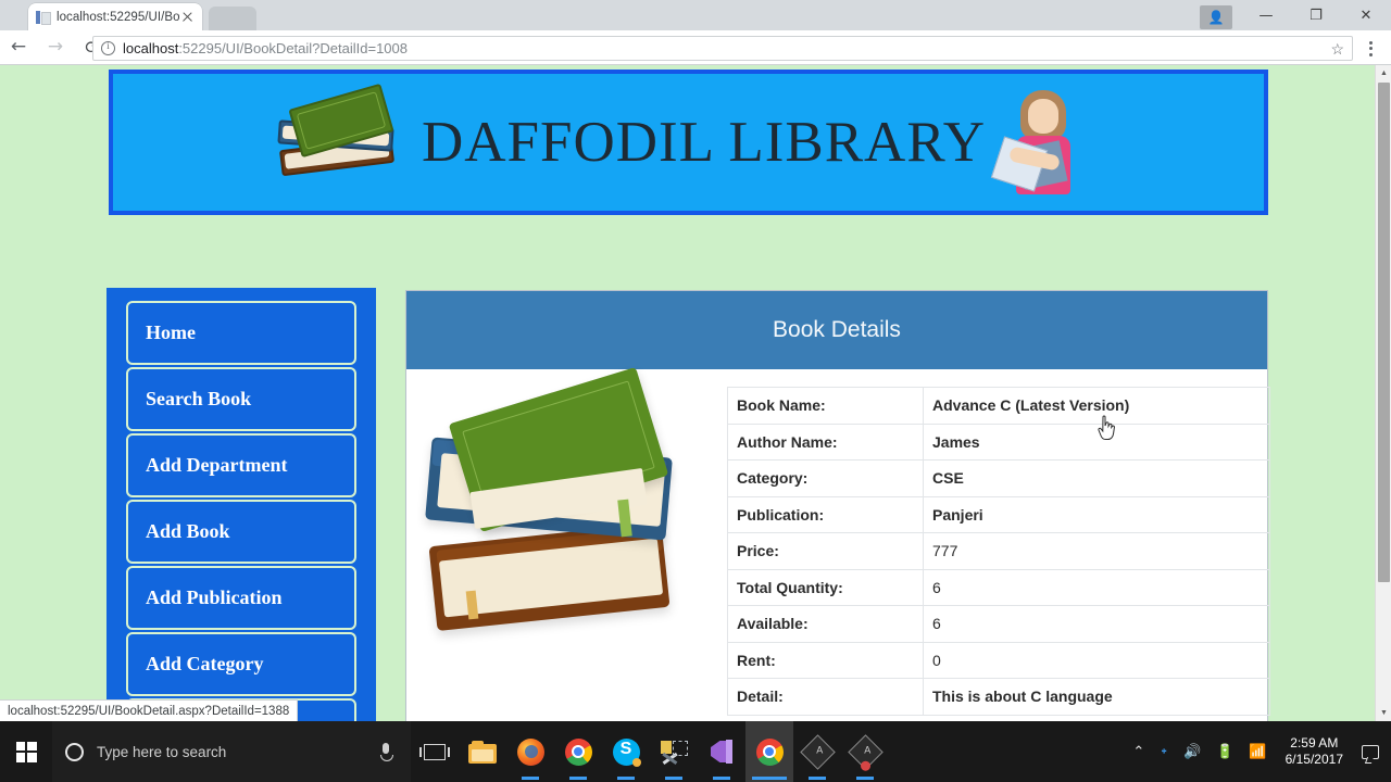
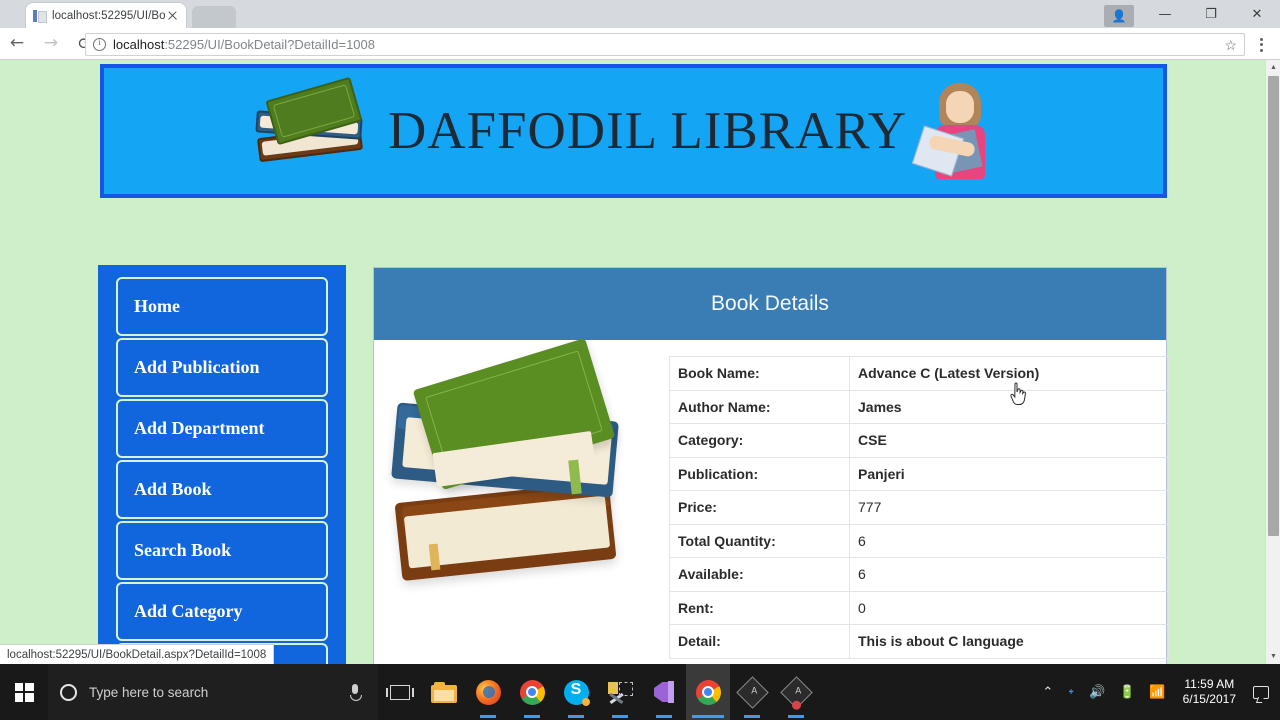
  localhost:52295/UI/Bo
  👤
  —
  ❐
  ✕
  ←
  →
  localhost:52295/UI/BookDetail?DetailId=1008
  ☆
  DAFFODIL LIBRARY
  Home
- Search Book
+ Add Publication
  Add Department
  Add Book
- Add Publication
+ Search Book
  Add Category
  Book Details
  Book Name:	Advance C (Latest Version)
  Author Name:	James
  Category:	CSE
  Publication:	Panjeri
  Price:	777
  Total Quantity:	6
  Available:	6
  Rent:	0
  Detail:	This is about C language
- localhost:52295/UI/BookDetail.aspx?DetailId=1388
+ localhost:52295/UI/BookDetail.aspx?DetailId=1008
  Type here to search
  ⌃
  ᛭
  🔊
  🔋
  📶
- 2:59 AM
+ 11:59 AM
  6/15/2017
